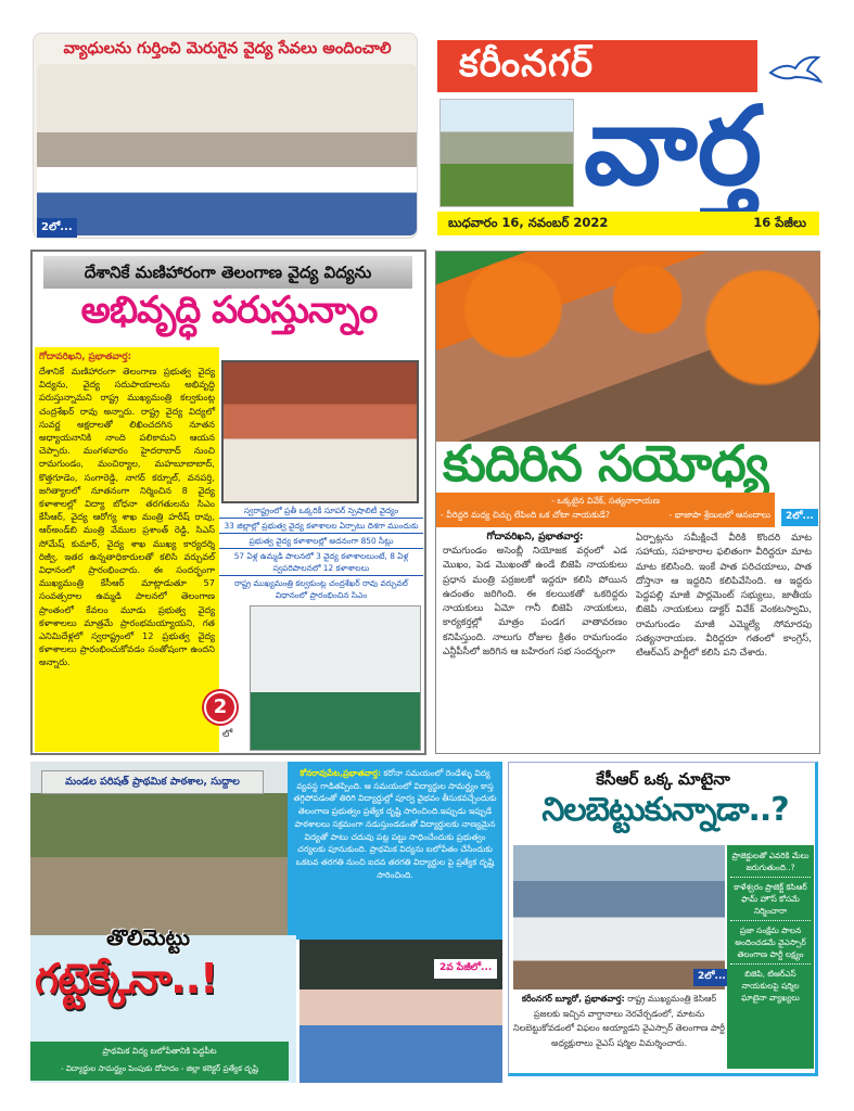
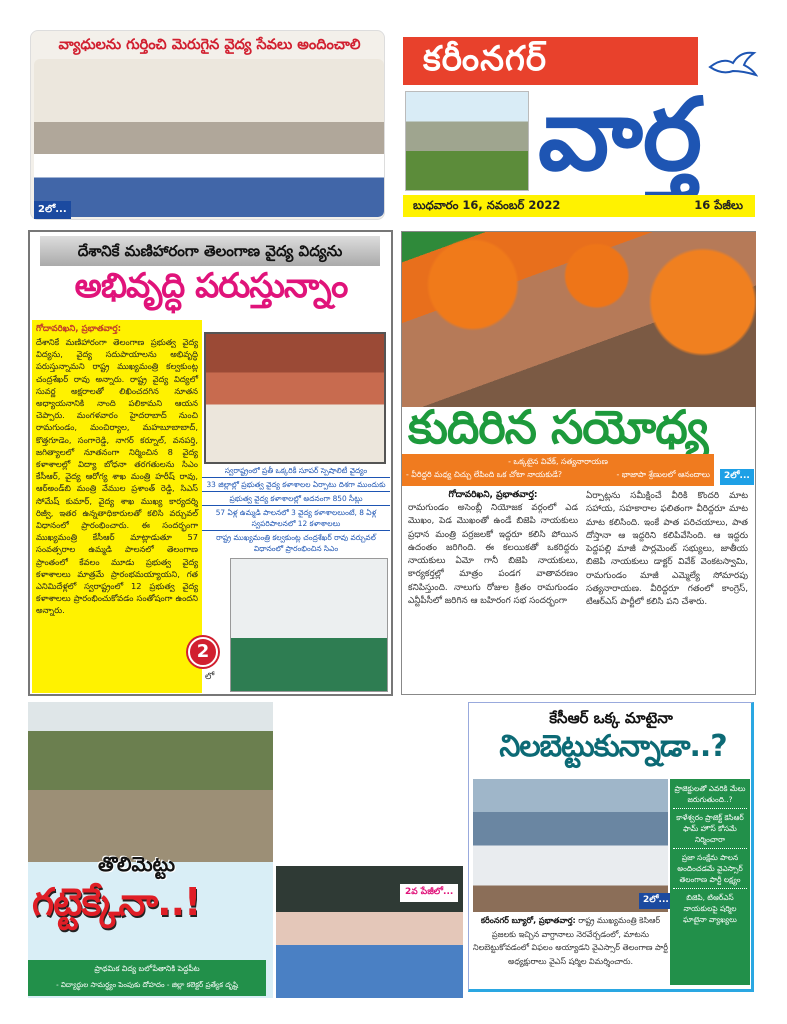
  వ్యాధులను గుర్తించి మెరుగైన వైద్య సేవలు అందించాలి
  2లో...
  కరీంనగర్
  వార్త
  బుధవారం 16, నవంబర్ 2022
  16 పేజీలు
  దేశానికే మణిహారంగా తెలంగాణ వైద్య విద్యను
  అభివృద్ధి పరుస్తున్నాం
  గోదావరిఖని, ప్రభాతవార్త:
  దేశానికే మణిహారంగా తెలంగాణ ప్రభుత్వ వైద్య విద్యను, వైద్య సదుపాయాలను అభివృద్ధి పరుస్తున్నామని రాష్ట్ర ముఖ్యమంత్రి కల్వకుంట్ల చంద్రశేఖర్ రావు అన్నారు. రాష్ట్ర వైద్య విద్యలో సువర్ణ అక్షరాలతో లిఖించదగిన నూతన అధ్యాయనానికి నాంది పలికామని ఆయన చెప్పారు. మంగళవారం హైదరాబాద్ నుంచి రామగుండం, మంచిర్యాల, మహబూబాబాద్, కొత్తగూడెం, సంగారెడ్డి, నాగర్ కర్నూల్, వనపర్తి, జగిత్యాలలో నూతనంగా నిర్మించిన 8 వైద్య కళాశాలల్లో విద్యా బోధనా తరగతులను సిఎం కేసీఆర్, వైద్య ఆరోగ్య శాఖ మంత్రి హరీష్ రావు, ఆర్‌అండ్‌బి మంత్రి వేముల ప్రశాంత్ రెడ్డి, సిఎస్ సోమేష్ కుమార్, వైద్య శాఖ ముఖ్య కార్యదర్శి రిజ్వీ, ఇతర ఉన్నతాధికారులతో కలిసి వర్చువల్ విధానంలో ప్రారంభించారు. ఈ సందర్భంగా ముఖ్యమంత్రి కేసీఆర్ మాట్లాడుతూ 57 సంవత్సరాల ఉమ్మడి పాలనలో తెలంగాణ ప్రాంతంలో కేవలం మూడు ప్రభుత్వ వైద్య కళాశాలలు మాత్రమే ప్రారంభమయ్యాయని, గత ఎనిమిదేళ్లలో స్వరాష్ట్రంలో 12 ప్రభుత్వ వైద్య కళాశాలలు ప్రారంభించుకోవడం సంతోషంగా ఉందని అన్నారు.
  స్వరాష్ట్రంలో ప్రతీ ఒక్కరికీ సూపర్ స్పెషాలిటీ వైద్యం
  33 జిల్లాల్లో ప్రభుత్వ వైద్య కళాశాలల ఏర్పాటు దిశగా ముందుకు
  ప్రభుత్వ వైద్య కళాశాలల్లో అదనంగా 850 సీట్లు
  57 ఏళ్ల ఉమ్మడి పాలనలో 3 వైద్య కళాశాలలుంటే, 8 ఏళ్ల స్వపరిపాలనలో 12 కళాశాలలు
  రాష్ట్ర ముఖ్యమంత్రి కల్వకుంట్ల చంద్రశేఖర్ రావు వర్చువల్ విధానంలో ప్రారంభించిన సిఎం
  2
  లో
  కుదిరిన సయోధ్య
  - ఒక్కటైన వివేక్, సత్యనారాయణ
  - వీరిద్దరి మధ్య చిచ్చు లేపింది ఒక చోటా నాయకుడే?
  - భాజాపా శ్రేణులలో ఆనందాలు
  2లో...
  గోదావరిఖని, ప్రభాతవార్త:
  రామగుండం అసెంబ్లీ నియోజక వర్గంలో ఎడ మొఖం, పెడ మొఖంతో ఉండే బిజెపి నాయకులు ప్రధాన మంత్రి పర్రజలకో ఇద్దరూ కలిసి పోయిన ఉదంతం జరిగింది. ఈ కలయికతో ఒకరిద్దరు నాయకులు ఏమో గానీ బిజెపి నాయకులు, కార్యకర్తల్లో మాత్రం పండగ వాతావరణం కనిపిస్తుంది. నాలుగు రోజుల క్రితం రామగుండం ఎన్టీపీసీలో జరిగిన ఆ బహిరంగ సభ సందర్భంగా
  ఏర్పాట్లను సమీక్షించే వీరికి కొందరి మాట సహాయ, సహకారాల ఫలితంగా వీరిద్దరూ మాట మాట కలిసింది. ఇంకే పాత పరిచయాలు, పాత దోస్తానా ఆ ఇద్దరిని కలిపివేసింది. ఆ ఇద్దరు పెద్దపల్లి మాజీ పార్లమెంట్ సభ్యులు, జాతీయ బిజెపి నాయకులు డాక్టర్ వివేక్ వెంకటస్వామి, రామగుండం మాజీ ఎమ్మెల్యే సోమారపు సత్యనారాయణ. వీరిద్దరూ గతంలో కాంగ్రెస్, టిఆర్ఎస్ పార్టీలో కలిసి పని చేశారు.
- మండల పరిషత్ ప్రాథమిక పాఠశాల, సుద్దాల
- కోనరావుపేట,ప్రభాతవార్త: కరోనా సమయంలో రెండేళ్ళు విద్య వ్యవస్థ గాడితప్పింది. ఆ సమయంలో విద్యార్థుల సామర్థ్యం కాస్త తగ్గిపోవడంతో తిరిగి విద్యార్థుల్లో పూర్వ వైభవం తీసుకవచ్చేందుకు తెలంగాణ ప్రభుత్వం ప్రత్యేక దృష్టి సారించింది.ఇప్పుడు ఇప్పుడే పాఠశాలలు సక్రమంగా నడుస్తుండడంతో విద్యార్థులకు నాణ్యమైన విద్యతో పాటు చదువు పట్ల పట్టు సాధించేందుకు ప్రభుత్వం చర్యలకు పూనుకుంది. ప్రాథమిక విద్యను బలోపేతం చేసేందుకు ఒకటవ తరగతి నుంచి ఐదవ తరగతి విద్యార్థుల పై ప్రత్యేక దృష్టి సారించింది.
  తొలిమెట్టు
  గట్టెక్కేనా..!
  2వ పేజీలో...
  ప్రాథమిక విద్య బలోపేతానికి పెద్దపీట
  - విద్యార్థుల సామర్థ్యం పెంపుకు దోహదం - జిల్లా కలెక్టర్ ప్రత్యేక దృష్టి
  కేసీఆర్ ఒక్క మాటైనా
  నిలబెట్టుకున్నాడా..?
  2లో...
  ప్రాజెక్టులతో ఎవరికి మేలు జరుగుతుంది..?
  కాళేశ్వరం ప్రాజెక్ట్ కెసిఆర్ ఫామ్ హౌస్ కోసమే నిర్మించారా
  ప్రజా సంక్షేమ పాలన అందించడమే వైఎస్సార్ తెలంగాణ పార్టీ లక్ష్యం
  బిజెపి, టిఆర్ఎస్ నాయకులపై షర్మిల ఘాటైనా వ్యాఖ్యలు
  కరీంనగర్ బ్యూరో, ప్రభాతవార్త: రాష్ట్ర ముఖ్యమంత్రి కెసిఆర్ ప్రజలకు ఇచ్చిన వాగ్దానాలు నెరవేర్చడంలో, మాటను నిలబెట్టుకోవడంలో విఫలం అయ్యాడని వైఎస్సార్ తెలంగాణ పార్టీ అధ్యక్షురాలు వైఎస్ షర్మిల విమర్శించారు.
